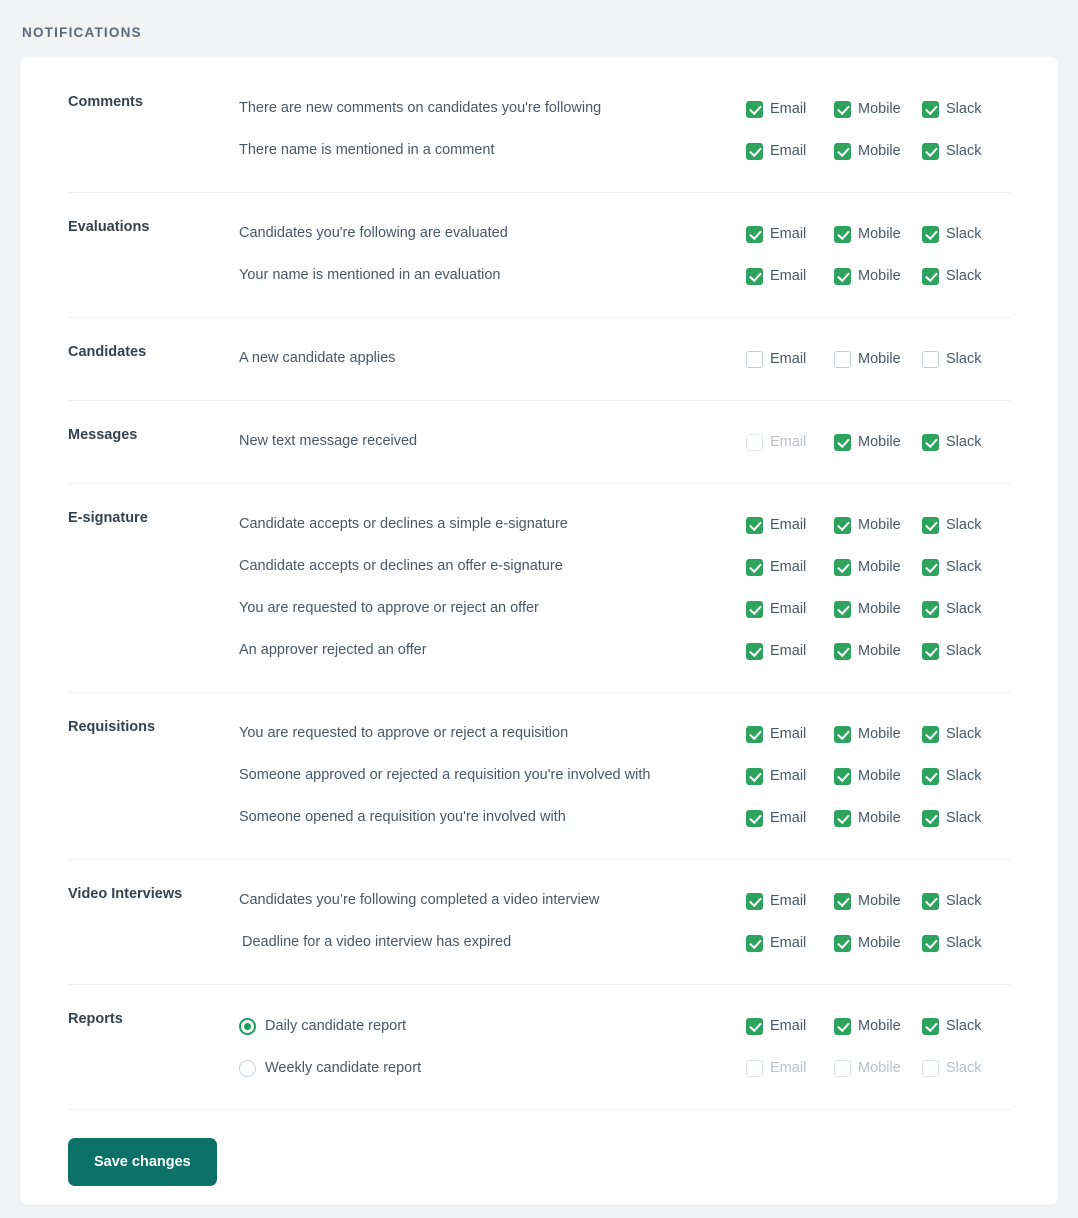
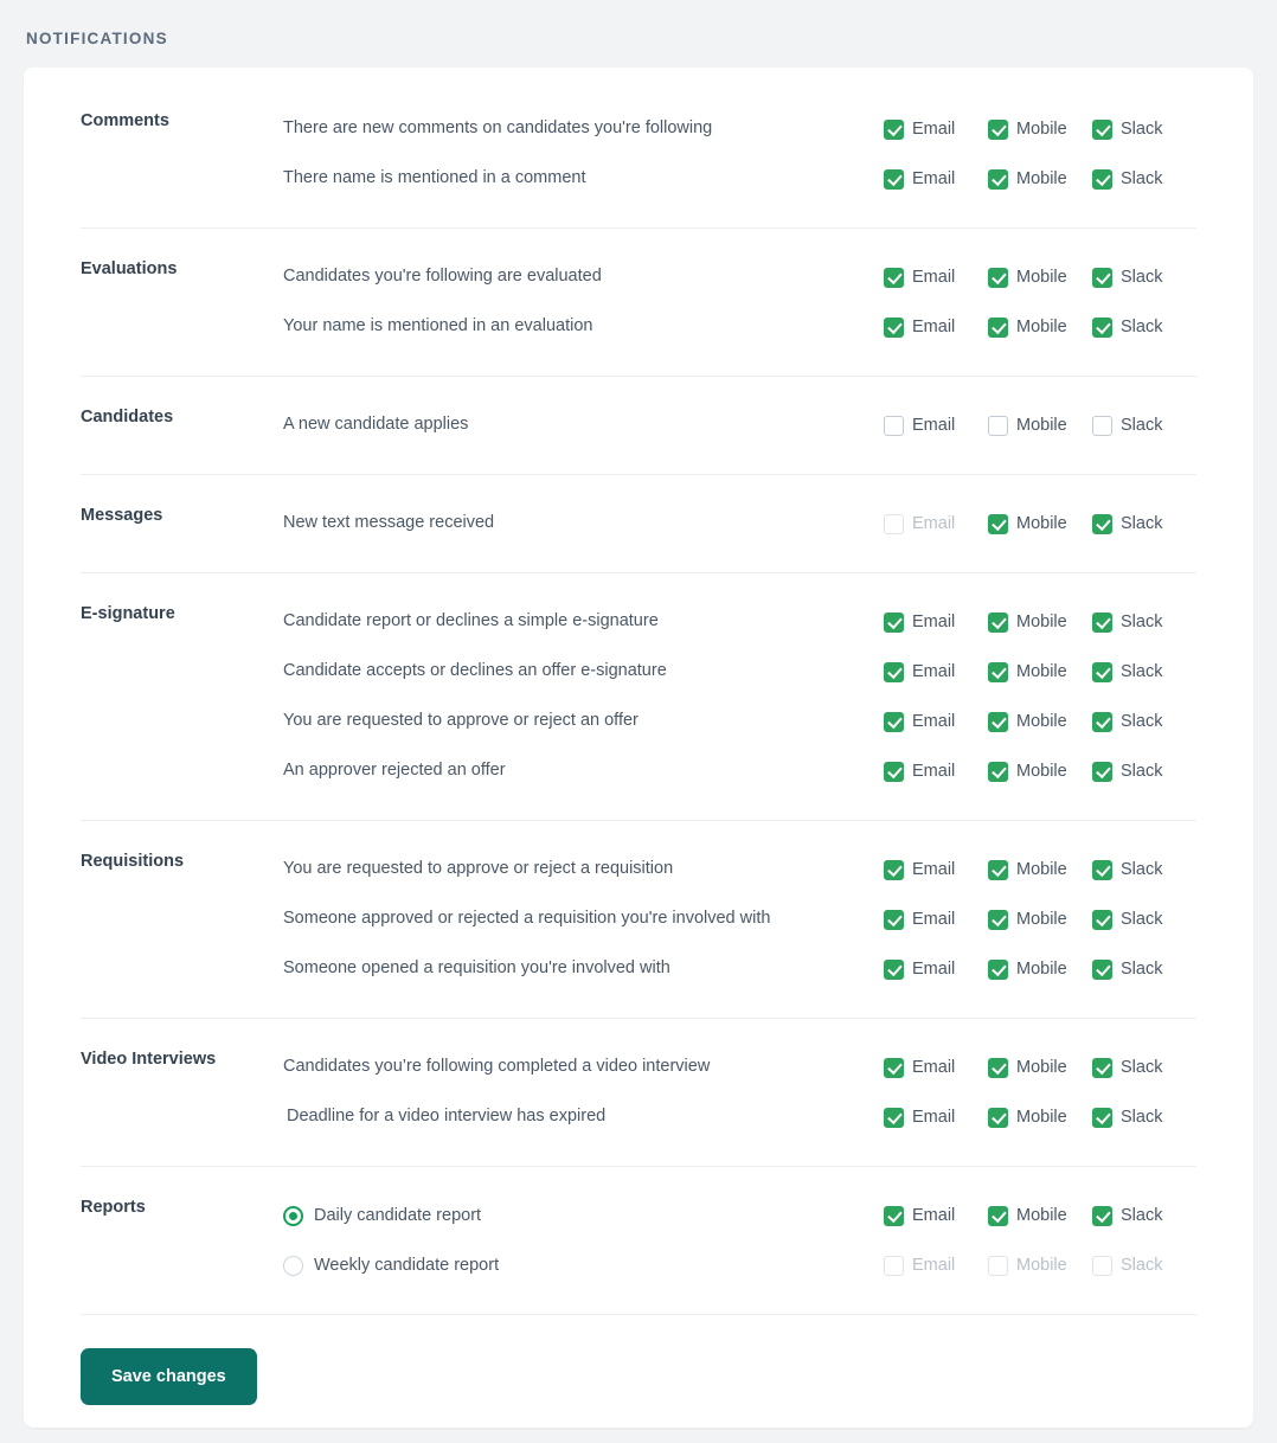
  NOTIFICATIONS
  Comments
  There are new comments on candidates you're following
  Email
  Mobile
  Slack
  There name is mentioned in a comment
  Email
  Mobile
  Slack
  Evaluations
  Candidates you're following are evaluated
  Email
  Mobile
  Slack
  Your name is mentioned in an evaluation
  Email
  Mobile
  Slack
  Candidates
  A new candidate applies
  Email
  Mobile
  Slack
  Messages
  New text message received
  Email
  Mobile
  Slack
  E-signature
- Candidate accepts or declines a simple e-signature
+ Candidate report or declines a simple e-signature
  Email
  Mobile
  Slack
  Candidate accepts or declines an offer e-signature
  Email
  Mobile
  Slack
  You are requested to approve or reject an offer
  Email
  Mobile
  Slack
  An approver rejected an offer
  Email
  Mobile
  Slack
  Requisitions
  You are requested to approve or reject a requisition
  Email
  Mobile
  Slack
  Someone approved or rejected a requisition you're involved with
  Email
  Mobile
  Slack
  Someone opened a requisition you're involved with
  Email
  Mobile
  Slack
  Video Interviews
  Candidates you’re following completed a video interview
  Email
  Mobile
  Slack
  Deadline for a video interview has expired
  Email
  Mobile
  Slack
  Reports
  Daily candidate report
  Email
  Mobile
  Slack
  Weekly candidate report
  Email
  Mobile
  Slack
  Save changes
